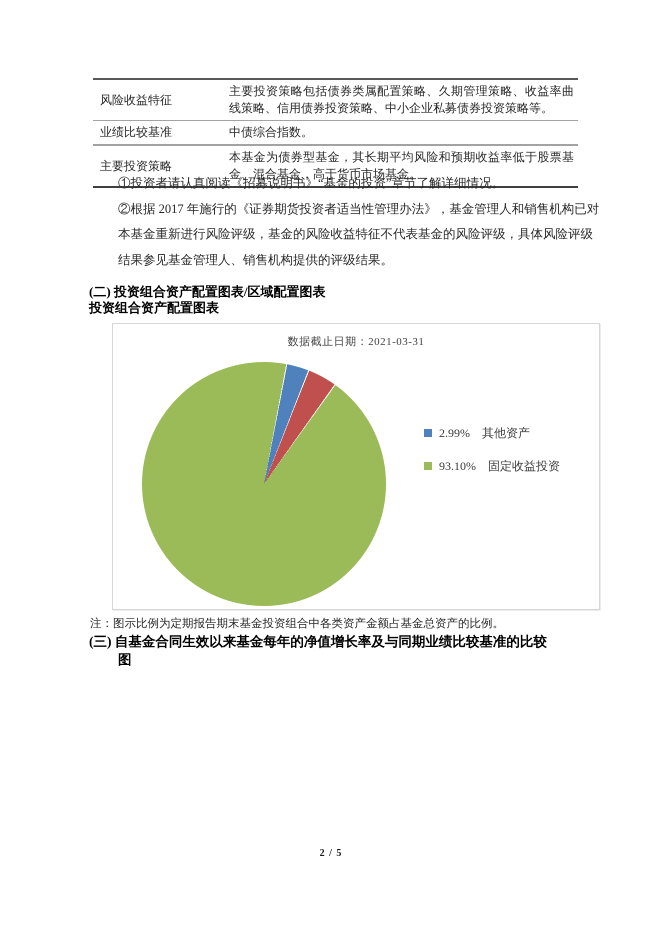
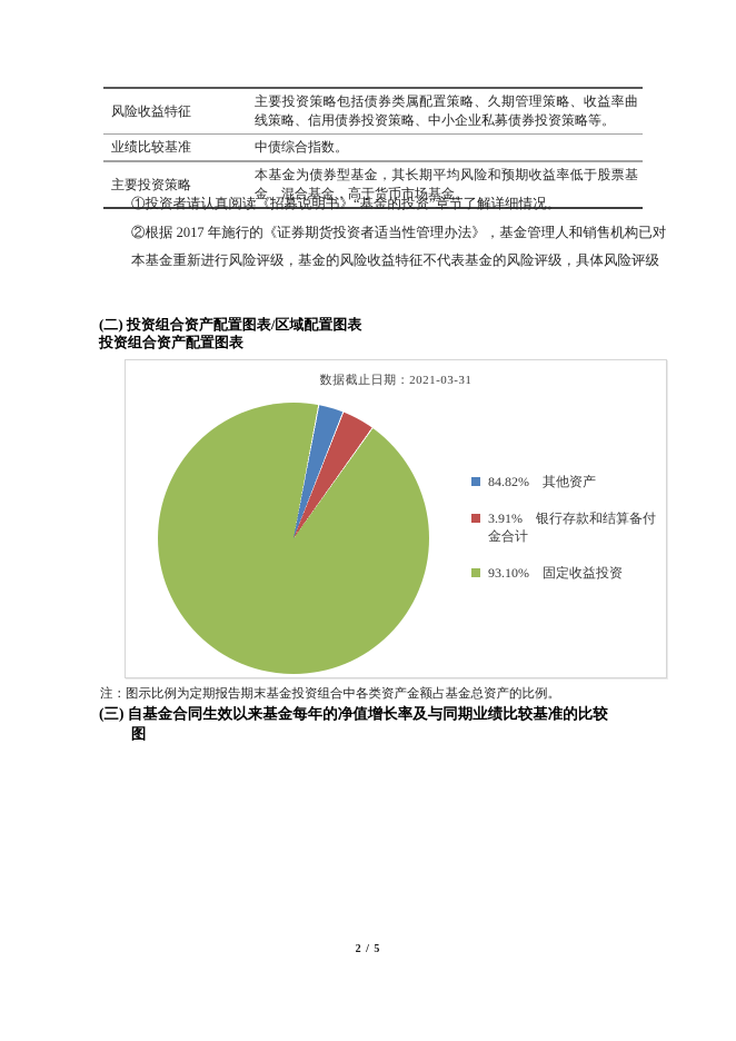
  风险收益特征	主要投资策略包括债券类属配置策略、久期管理策略、收益率曲线策略、信用债券投资策略、中小企业私募债券投资策略等。
  业绩比较基准	中债综合指数。
  主要投资策略	本基金为债券型基金，其长期平均风险和预期收益率低于股票基金、混合基金，高于货币市场基金。
  ①投资者请认真阅读《招募说明书》“基金的投资”章节了解详细情况。
  ②根据 2017 年施行的《证券期货投资者适当性管理办法》，基金管理人和销售机构已对
  本基金重新进行风险评级，基金的风险收益特征不代表基金的风险评级，具体风险评级
- 结果参见基金管理人、销售机构提供的评级结果。
  (二) 投资组合资产配置图表/区域配置图表
  投资组合资产配置图表
  数据截止日期：2021-03-31
- 2.99% 其他资产
+ 84.82% 其他资产
+ 3.91% 银行存款和结算备付金合计
  93.10% 固定收益投资
  注：图示比例为定期报告期末基金投资组合中各类资产金额占基金总资产的比例。
  (三) 自基金合同生效以来基金每年的净值增长率及与同期业绩比较基准的比较
  图
  2 / 5
